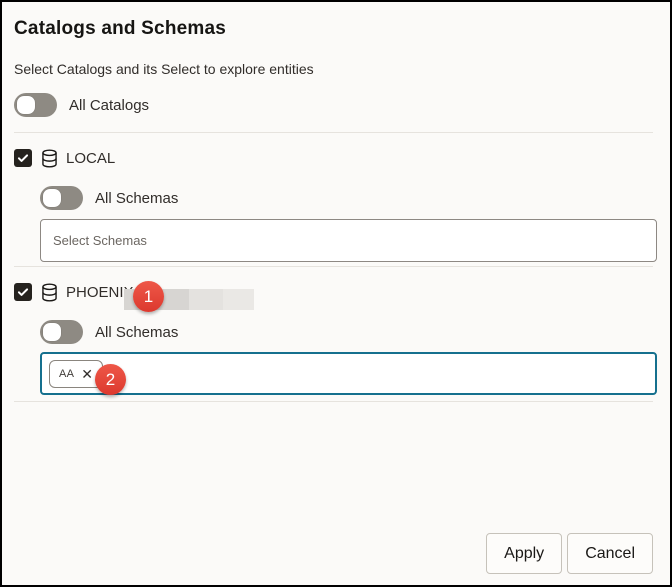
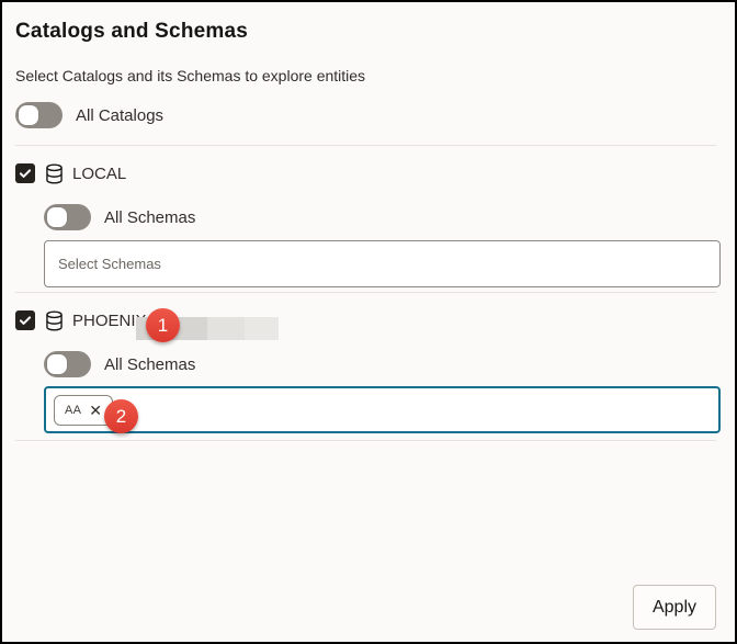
  Catalogs and Schemas
- Select Catalogs and its Select to explore entities
+ Select Catalogs and its Schemas to explore entities
  All Catalogs
  LOCAL
  All Schemas
  Select Schemas
  PHOENI
  All Schemas
  AA
  ✕
  1
  2
  Apply
- Cancel
